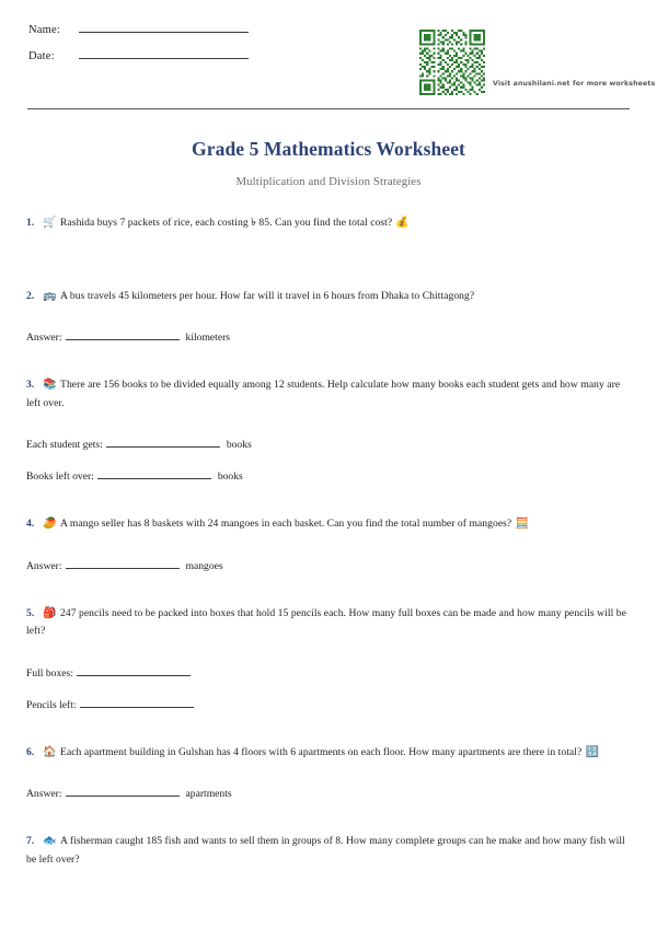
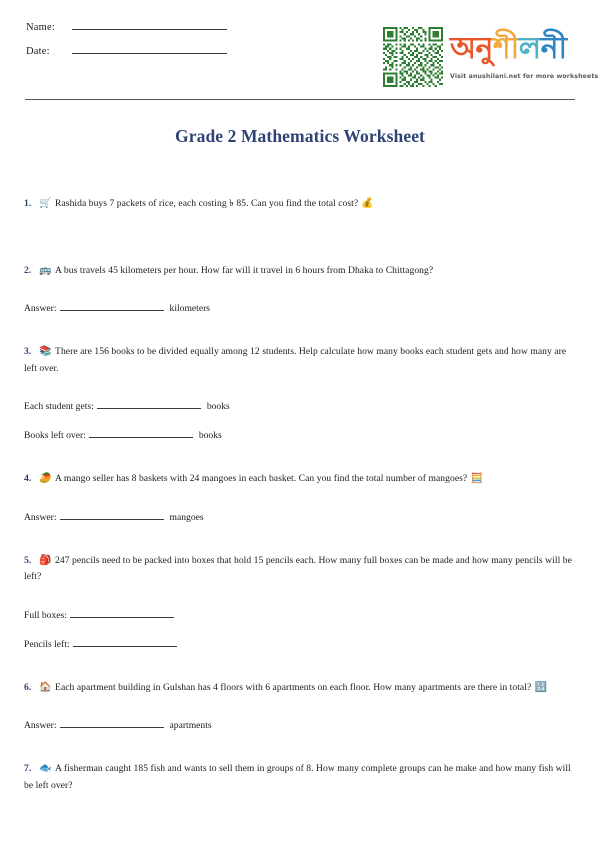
  Name:
  Date:
+ অনশলন
- Grade 5 Mathematics Worksheet
+ Grade 2 Mathematics Worksheet
- Multiplication and Division Strategies
  1. 🛒 Rashida buys 7 packets of rice, each costing ৳ 85. Can you find the total cost? 💰
  2. 🚌 A bus travels 45 kilometers per hour. How far will it travel in 6 hours from Dhaka to Chittagong?
  Answer:
  kilometers
  3. 📚 There are 156 books to be divided equally among 12 students. Help calculate how many books each student gets and how many are left over.
  Each student gets:
  books
  Books left over:
  books
  4. 🥭 A mango seller has 8 baskets with 24 mangoes in each basket. Can you find the total number of mangoes? 🧮
  Answer:
  mangoes
  5. 🎒 247 pencils need to be packed into boxes that hold 15 pencils each. How many full boxes can be made and how many pencils will be left?
  Full boxes:
  Pencils left:
  6. 🏠 Each apartment building in Gulshan has 4 floors with 6 apartments on each floor. How many apartments are there in total? 🔢
  Answer:
  apartments
  7. 🐟 A fisherman caught 185 fish and wants to sell them in groups of 8. How many complete groups can he make and how many fish will be left over?
